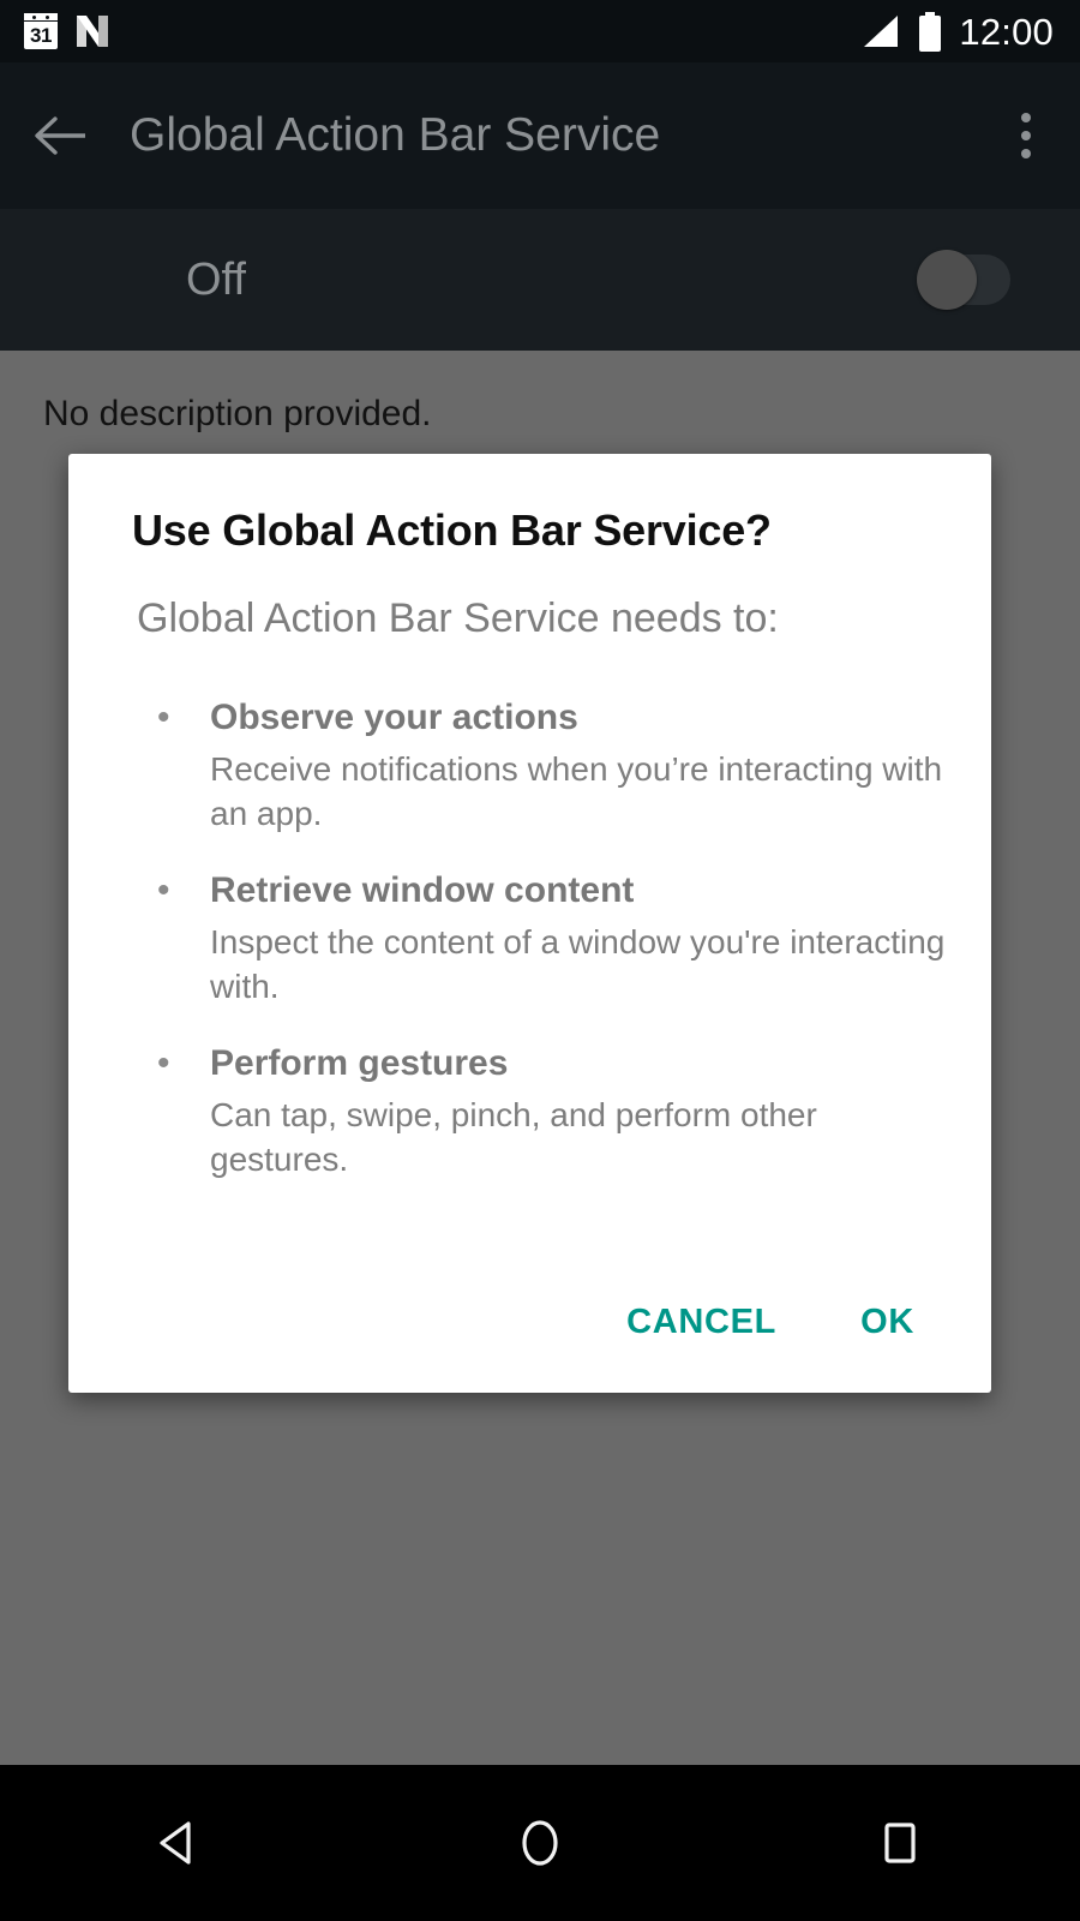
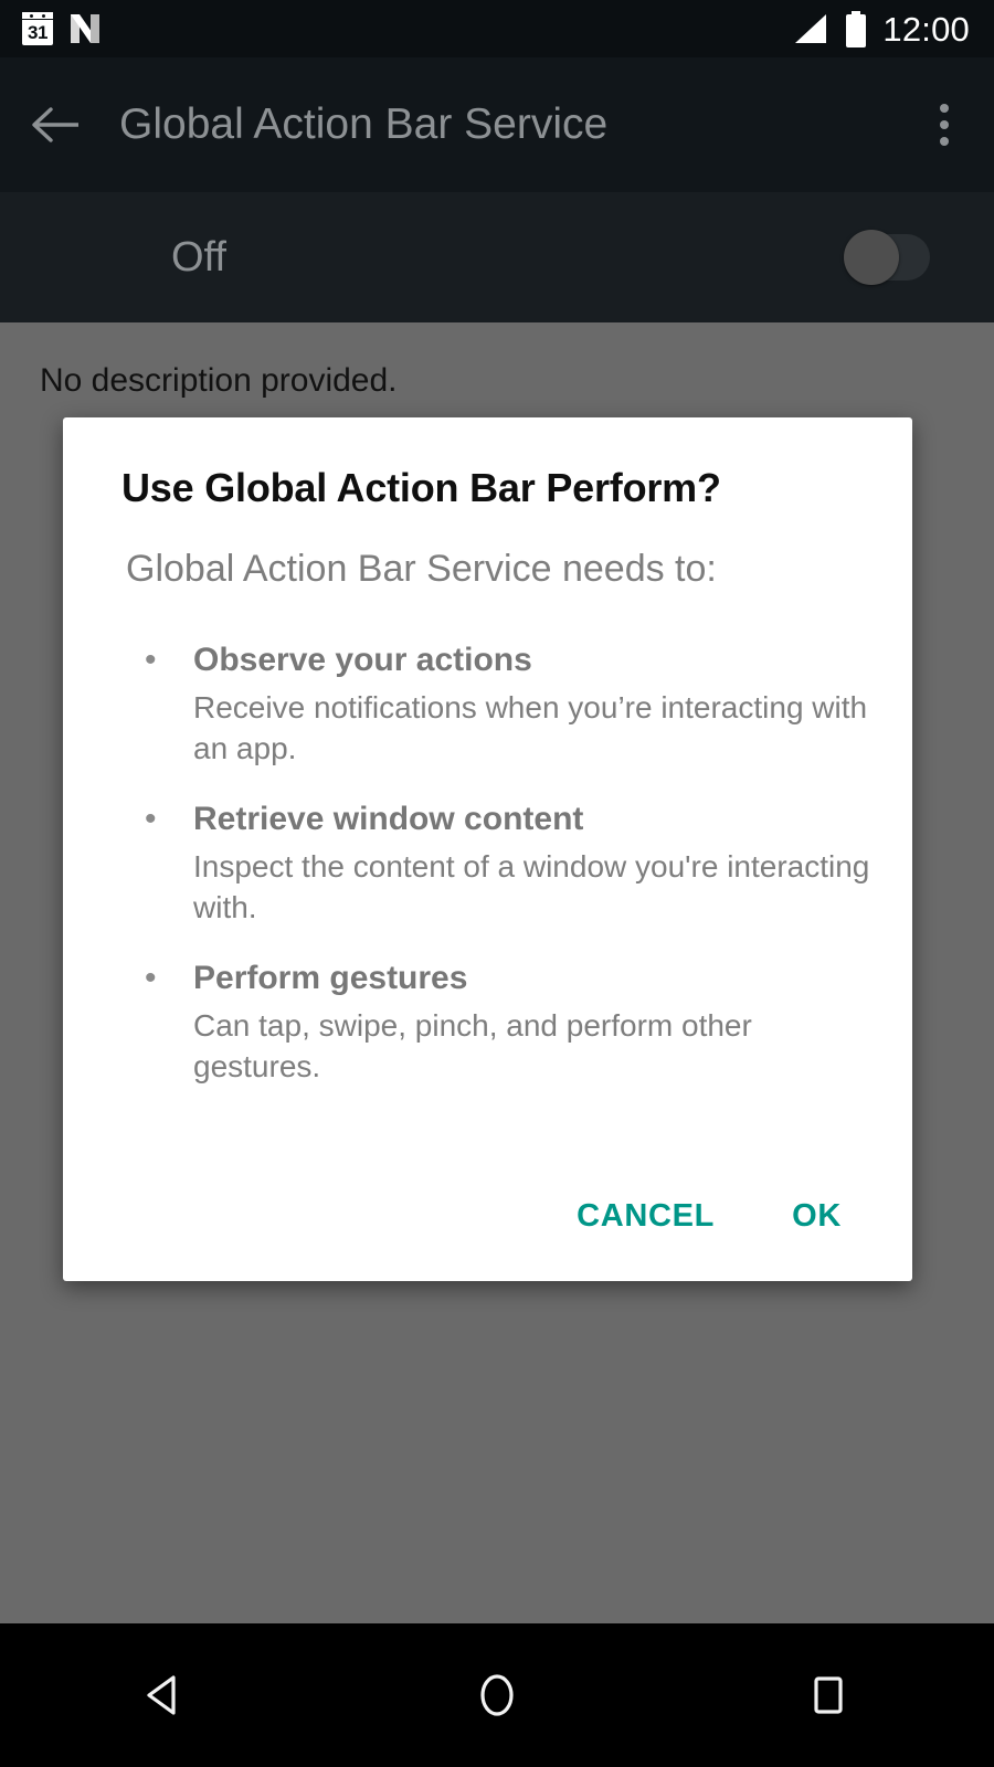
  31
  12:00
  Global Action Bar Service
  Off
  No description provided.
- Use Global Action Bar Service?
+ Use Global Action Bar Perform?
  Global Action Bar Service needs to:
  •
  Observe your actions
  Receive notifications when you’re interacting with an app.
  •
  Retrieve window content
  Inspect the content of a window you're interacting with.
  •
  Perform gestures
  Can tap, swipe, pinch, and perform other gestures.
  CANCEL
  OK
